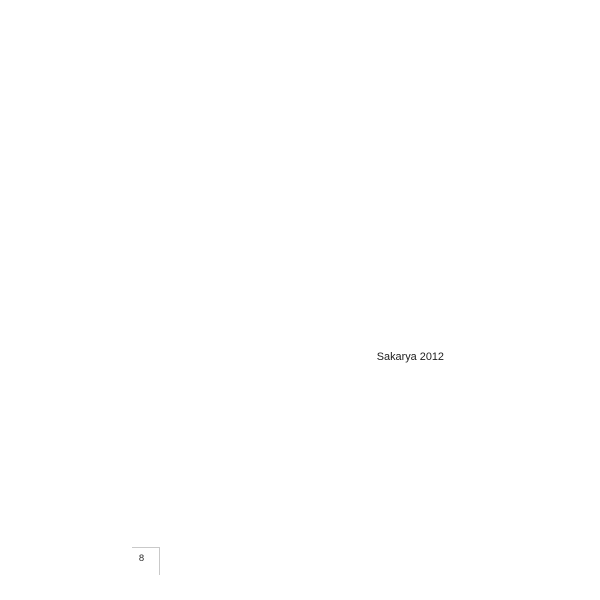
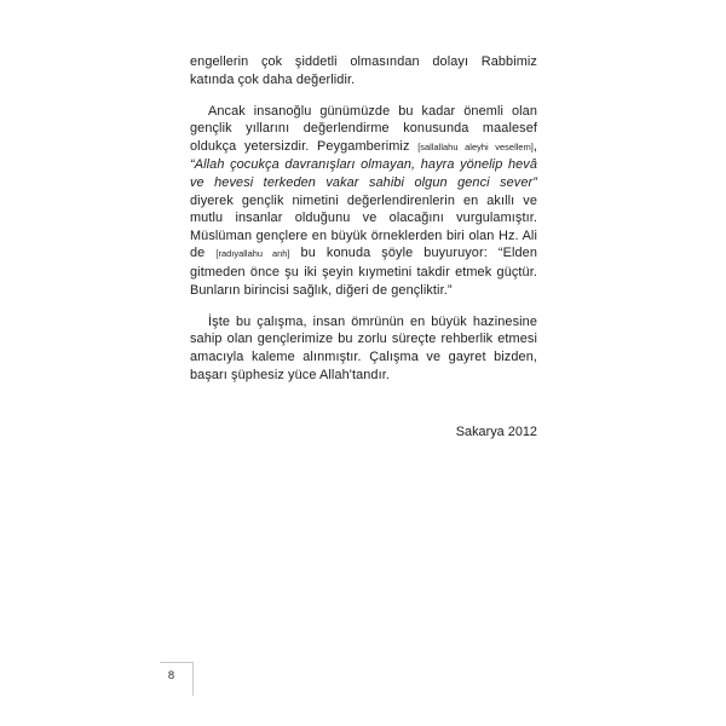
+ engellerin çok şiddetli olmasından dolayı Rabbimiz katında çok daha değerlidir.
+ Ancak insanoğlu günümüzde bu kadar önemli olan gençlik yıllarını değerlendirme konusunda maalesef oldukça yetersizdir. Peygamberimiz [sallallahu aleyhi vesellem], “Allah çocukça davranışları olmayan, hayra yönelip hevâ ve hevesi terkeden vakar sahibi olgun genci sever” diyerek gençlik nimetini değerlendirenlerin en akıllı ve mutlu insanlar olduğunu ve olacağını vurgulamıştır. Müslüman gençlere en büyük örneklerden biri olan Hz. Ali de [radıyallahu anh] bu konuda şöyle buyuruyor: “Elden gitmeden önce şu iki şeyin kıymetini takdir etmek güçtür. Bunların birincisi sağlık, diğeri de gençliktir.”
+ İşte bu çalışma, insan ömrünün en büyük hazinesine sahip olan gençlerimize bu zorlu süreçte rehberlik etmesi amacıyla kaleme alınmıştır. Çalışma ve gayret bizden, başarı şüphesiz yüce Allah'tandır.
  Sakarya 2012
  8
